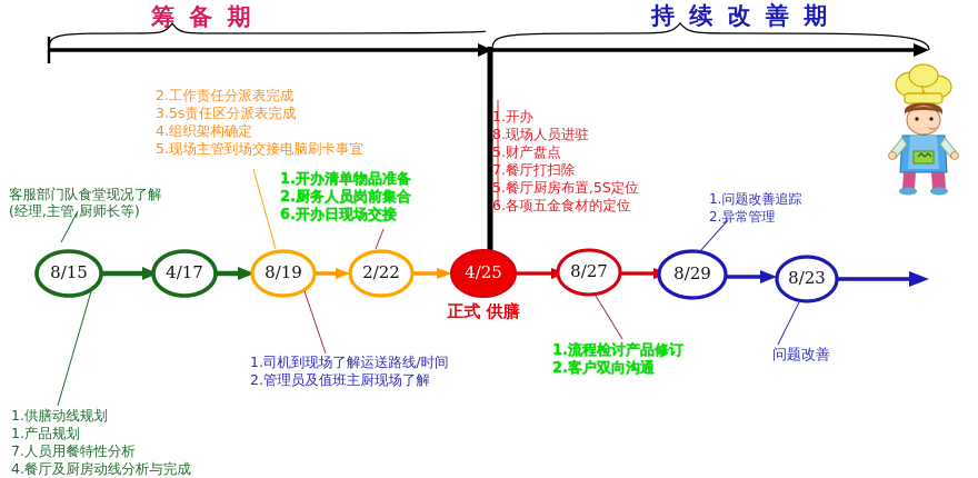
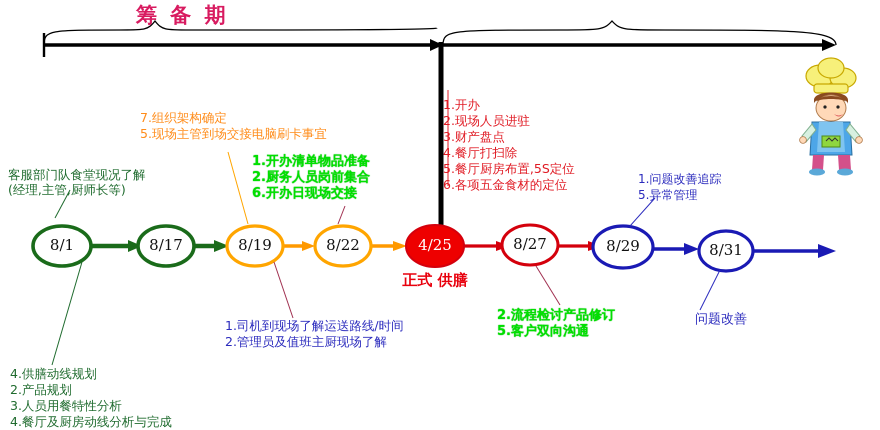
  筹 备 期
- 持 续 改 善 期
- 2.工作责任分派表完成
- 3.5s责任区分派表完成
- 4.组织架构确定
+ 7.组织架构确定
  5.现场主管到场交接电脑刷卡事宜
  1.开办清单物品准备
  2.厨务人员岗前集合
  6.开办日现场交接
  客服部门队食堂现况了解
  (经理,主管,厨师长等)
  1.开办
- 8.现场人员进驻
+ 2.现场人员进驻
- 5.财产盘点
+ 3.财产盘点
- 7.餐厅打扫除
+ 4.餐厅打扫除
  5.餐厅厨房布置,5S定位
  6.各项五金食材的定位
  1.问题改善追踪
- 2.异常管理
+ 5.异常管理
- 8/15
+ 8/1
- 4/17
+ 8/17
  8/19
- 2/22
+ 8/22
  4/25
  8/27
  8/29
- 8/23
+ 8/31
  正式 供膳
  1.司机到现场了解运送路线/时间
  2.管理员及值班主厨现场了解
- 1.流程检讨产品修订
+ 2.流程检讨产品修订
- 2.客户双向沟通
+ 5.客户双向沟通
  问题改善
- 1.供膳动线规划
+ 4.供膳动线规划
- 1.产品规划
+ 2.产品规划
- 7.人员用餐特性分析
+ 3.人员用餐特性分析
  4.餐厅及厨房动线分析与完成
